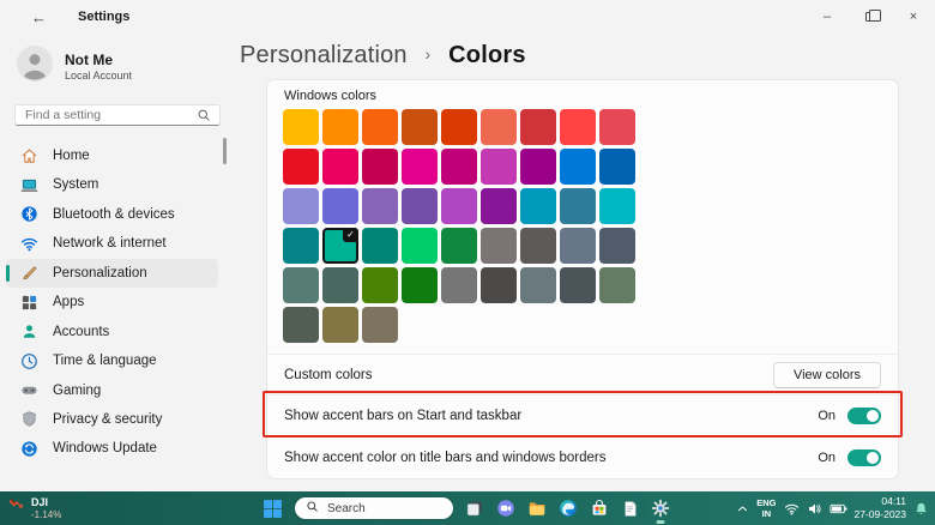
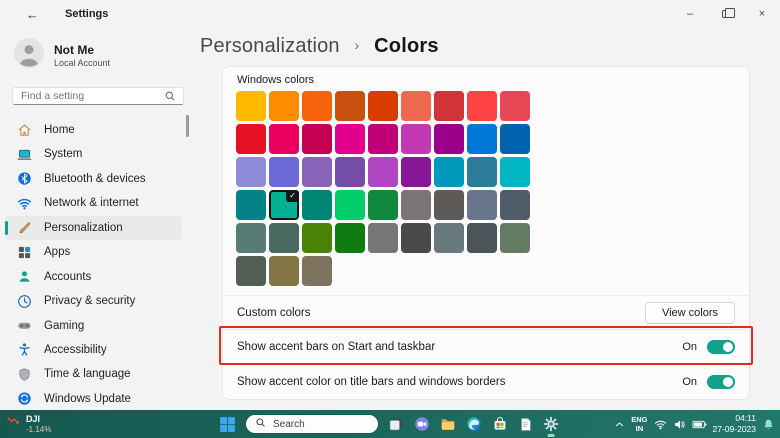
  ←
  Settings
  –
  ×
  Not Me
  Local Account
  Find a setting
  Home
  System
  Bluetooth & devices
  Network & internet
  Personalization
  Apps
  Accounts
- Time & language
+ Privacy & security
  Gaming
+ Accessibility
- Privacy & security
+ Time & language
  Windows Update
  Personalization › Colors
  Windows colors
  ✓
  Custom colors
  View colors
  Show accent bars on Start and taskbar
  On
  Show accent color on title bars and windows borders
  On
  DJI
  -1.14%
  Search
  ENG
  IN
  04:11
  27-09-2023
